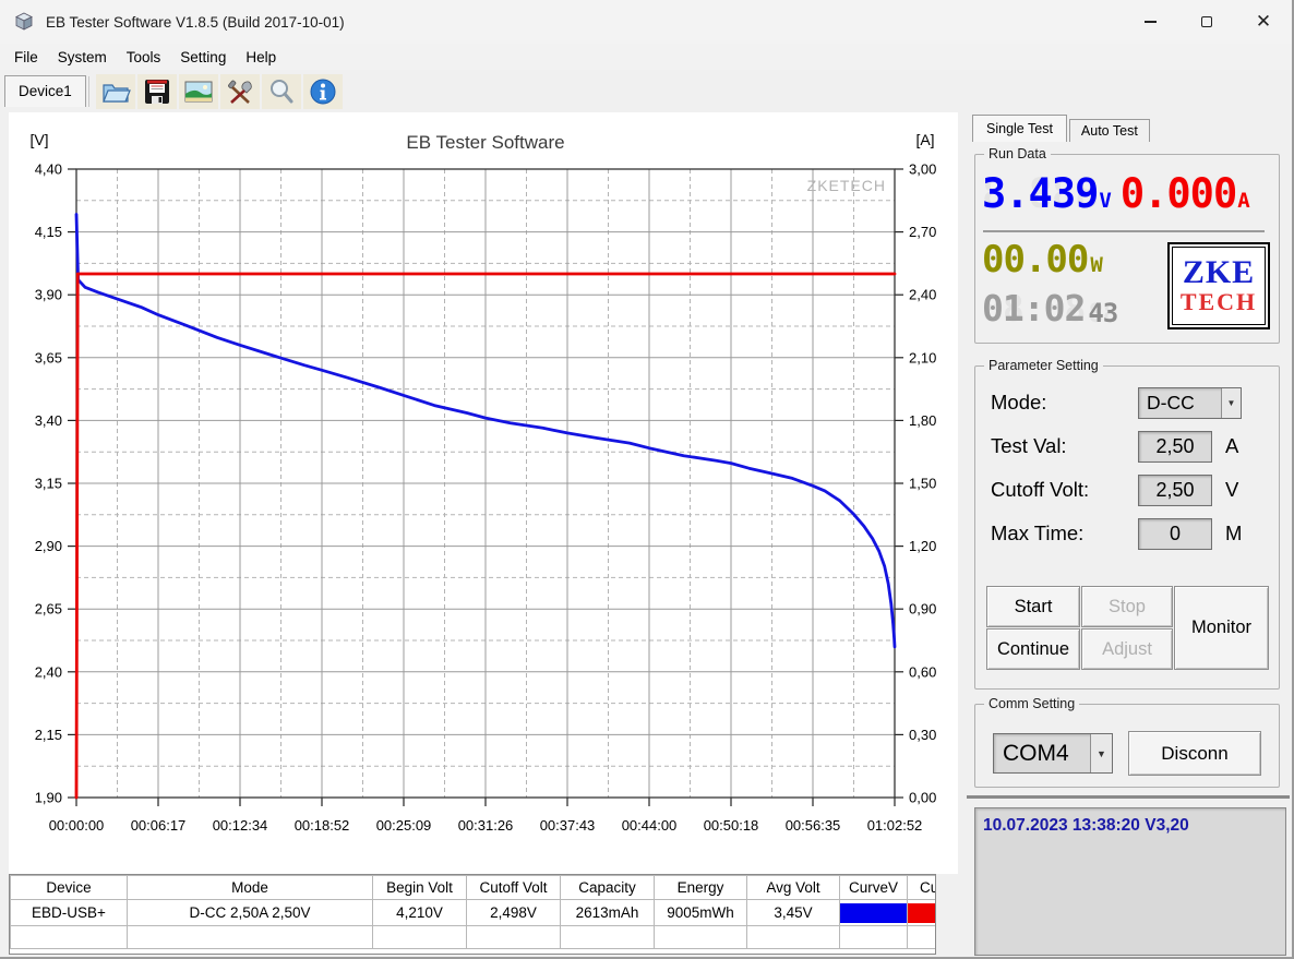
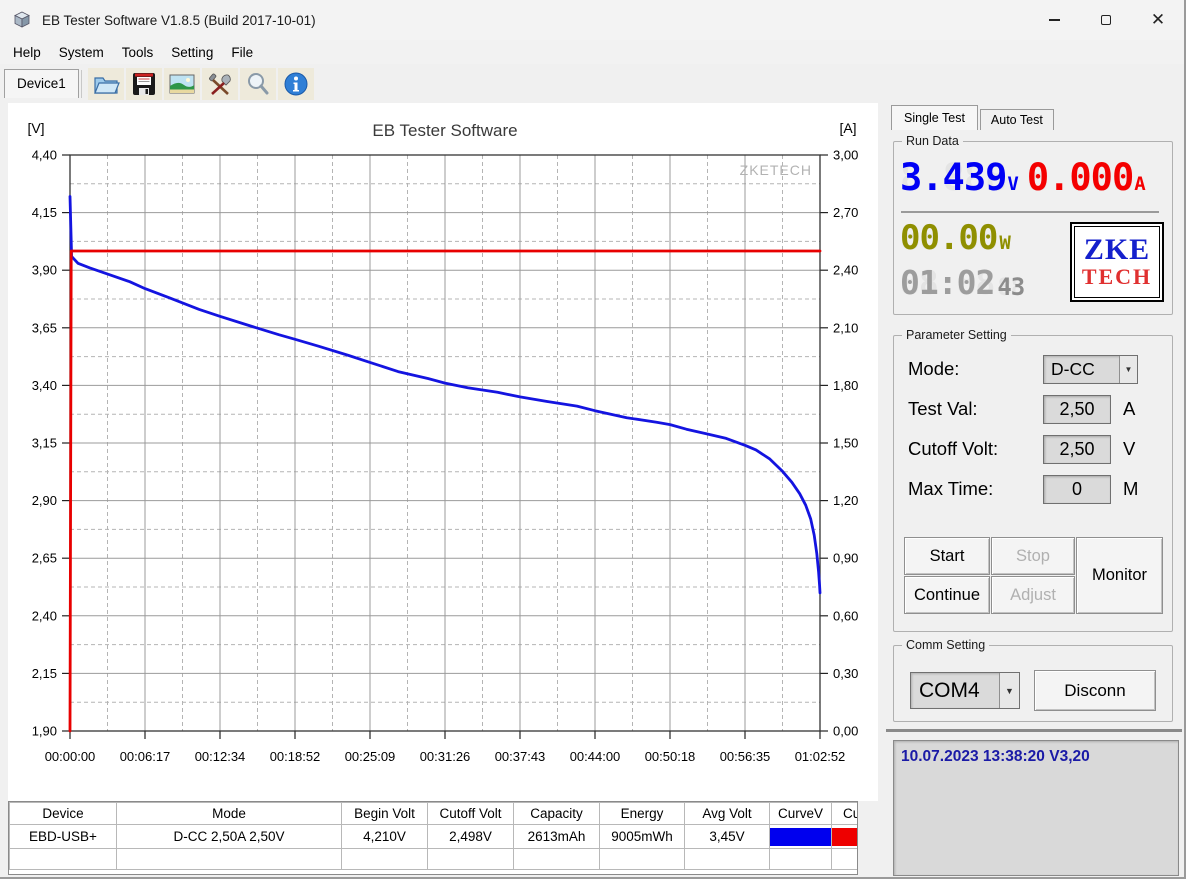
  EB Tester Software V1.8.5 (Build 2017-10-01)
  ✕
- File
+ Help
  System
  Tools
  Setting
- Help
+ File
  Device1
  4,40
  3,00
  4,15
  2,70
  3,90
  2,40
  3,65
  2,10
  3,40
  1,80
  3,15
  1,50
  2,90
  1,20
  2,65
  0,90
  2,40
  0,60
  2,15
  0,30
  1,90
  0,00
  00:00:00
  00:06:17
  00:12:34
  00:18:52
  00:25:09
  00:31:26
  00:37:43
  00:44:00
  00:50:18
  00:56:35
  01:02:52
  EB Tester Software
  [V]
  [A]
  ZKETECH
  Single Test
  Auto Test
  Run Data
  8.888
  3.439
  V
  8.888
  0.000
  A
  88.88
  00.00
  W
  88:88
  01:02
  88
  43
  ZKE
  TECH
  Parameter Setting
  Mode:
  D-CC
  ▼
  Test Val:
  2,50
  A
  Cutoff Volt:
  2,50
  V
  Max Time:
  0
  M
  Start
  Stop
  Continue
  Adjust
  Monitor
  Comm Setting
  COM4
  ▼
  Disconn
  10.07.2023 13:38:20 V3,20
  Device	Mode	Begin Volt	Cutoff Volt	Capacity	Energy	Avg Volt	CurveV	Cu
  EBD-USB+	D-CC 2,50A 2,50V	4,210V	2,498V	2613mAh	9005mWh	3,45V
